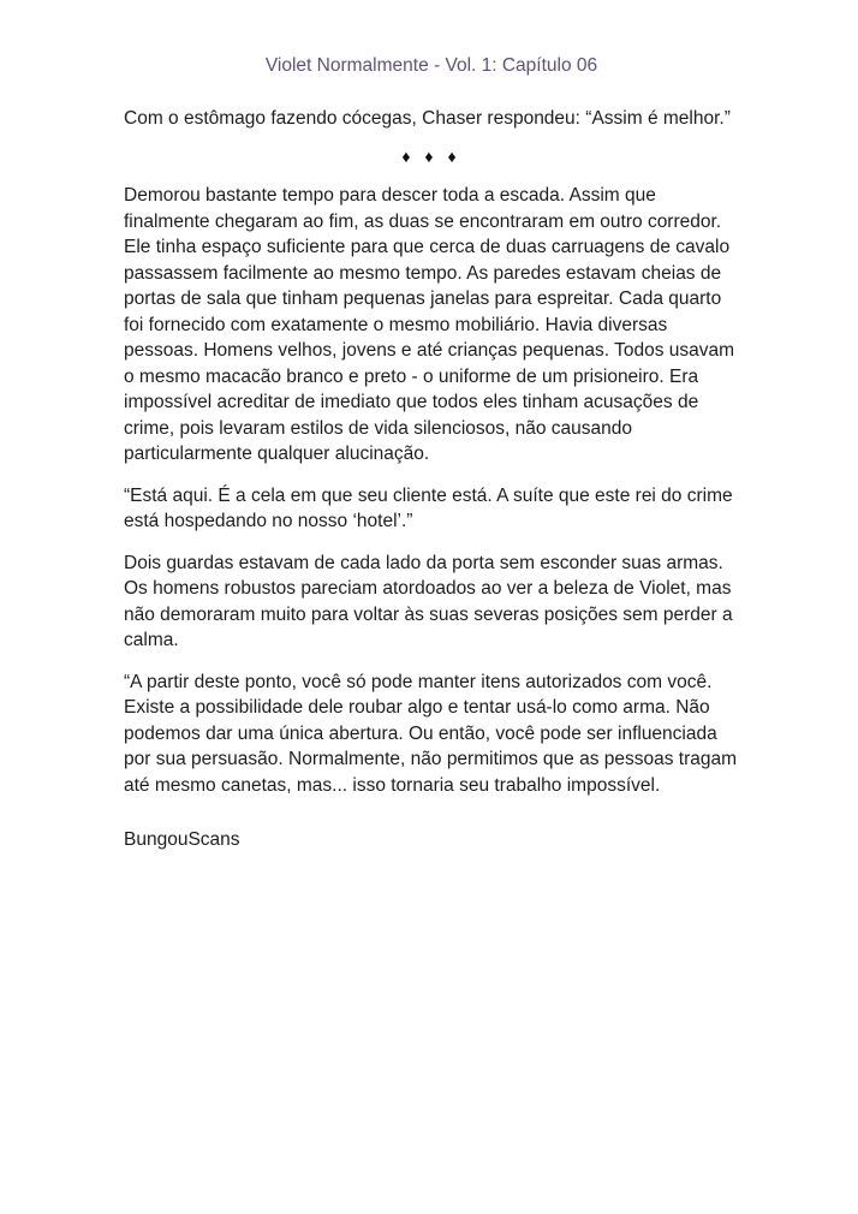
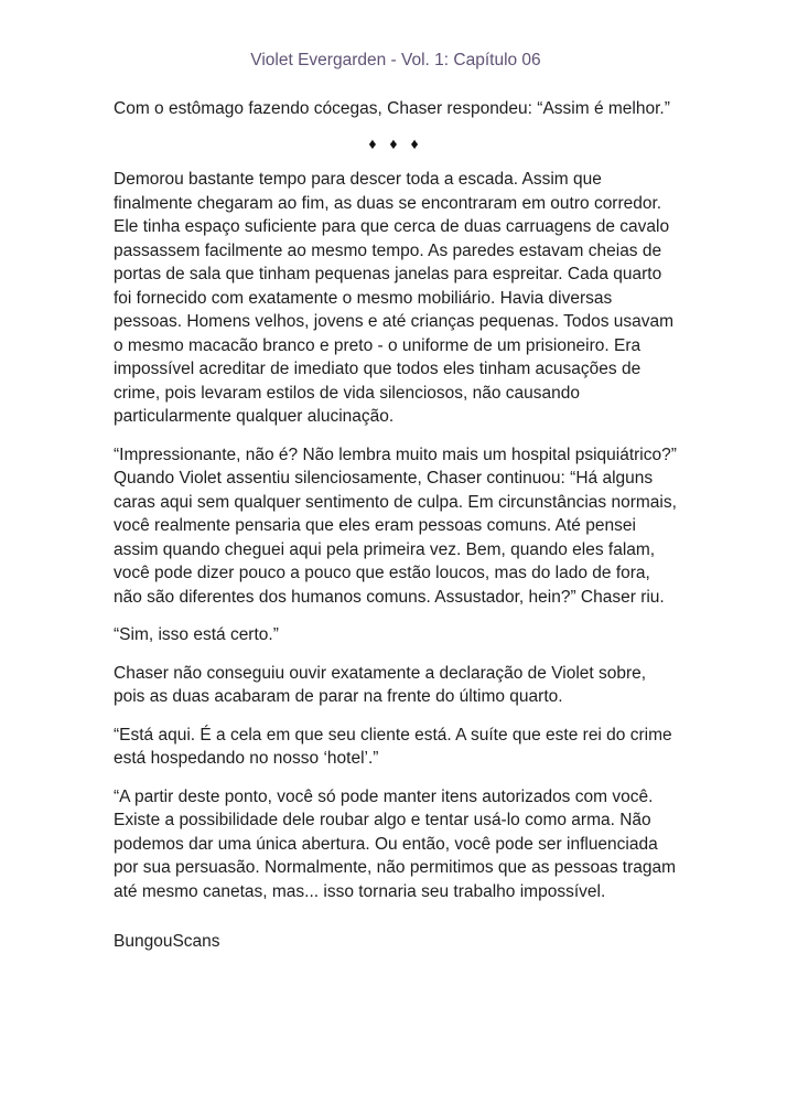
- Violet Normalmente - Vol. 1: Capítulo 06
+ Violet Evergarden - Vol. 1: Capítulo 06
  Com o estômago fazendo cócegas, Chaser respondeu: “Assim é melhor.”
  ♦ ♦ ♦
  Demorou bastante tempo para descer toda a escada. Assim que finalmente chegaram ao fim, as duas se encontraram em outro corredor. Ele tinha espaço suficiente para que cerca de duas carruagens de cavalo passassem facilmente ao mesmo tempo. As paredes estavam cheias de portas de sala que tinham pequenas janelas para espreitar. Cada quarto foi fornecido com exatamente o mesmo mobiliário. Havia diversas pessoas. Homens velhos, jovens e até crianças pequenas. Todos usavam o mesmo macacão branco e preto - o uniforme de um prisioneiro. Era impossível acreditar de imediato que todos eles tinham acusações de crime, pois levaram estilos de vida silenciosos, não causando particularmente qualquer alucinação.
+ “Impressionante, não é? Não lembra muito mais um hospital psiquiátrico?” Quando Violet assentiu silenciosamente, Chaser continuou: “Há alguns caras aqui sem qualquer sentimento de culpa. Em circunstâncias normais, você realmente pensaria que eles eram pessoas comuns. Até pensei assim quando cheguei aqui pela primeira vez. Bem, quando eles falam, você pode dizer pouco a pouco que estão loucos, mas do lado de fora, não são diferentes dos humanos comuns. Assustador, hein?” Chaser riu.
+ “Sim, isso está certo.”
+ Chaser não conseguiu ouvir exatamente a declaração de Violet sobre, pois as duas acabaram de parar na frente do último quarto.
  “Está aqui. É a cela em que seu cliente está. A suíte que este rei do crime está hospedando no nosso ‘hotel’.”
- Dois guardas estavam de cada lado da porta sem esconder suas armas. Os homens robustos pareciam atordoados ao ver a beleza de Violet, mas não demoraram muito para voltar às suas severas posições sem perder a calma.
  “A partir deste ponto, você só pode manter itens autorizados com você. Existe a possibilidade dele roubar algo e tentar usá-lo como arma. Não podemos dar uma única abertura. Ou então, você pode ser influenciada por sua persuasão. Normalmente, não permitimos que as pessoas tragam até mesmo canetas, mas... isso tornaria seu trabalho impossível.
  BungouScans
